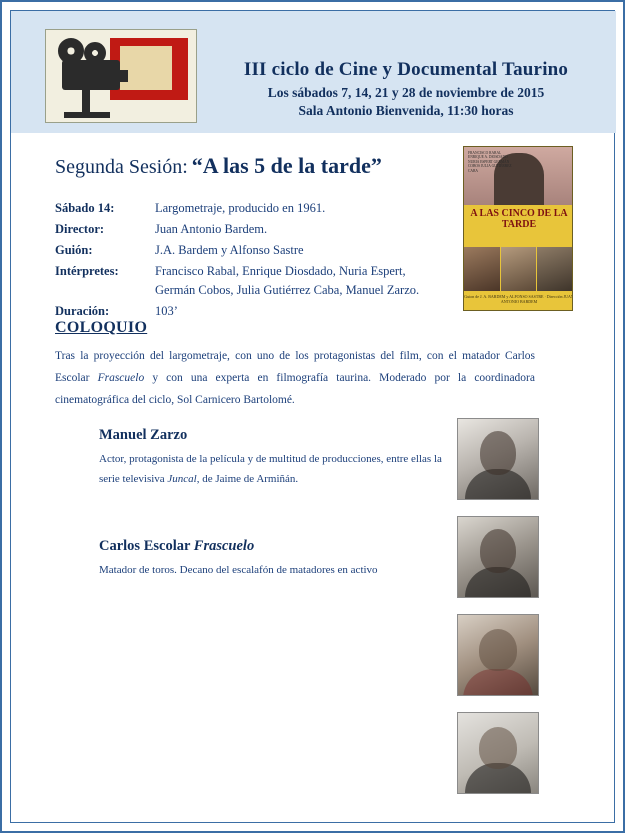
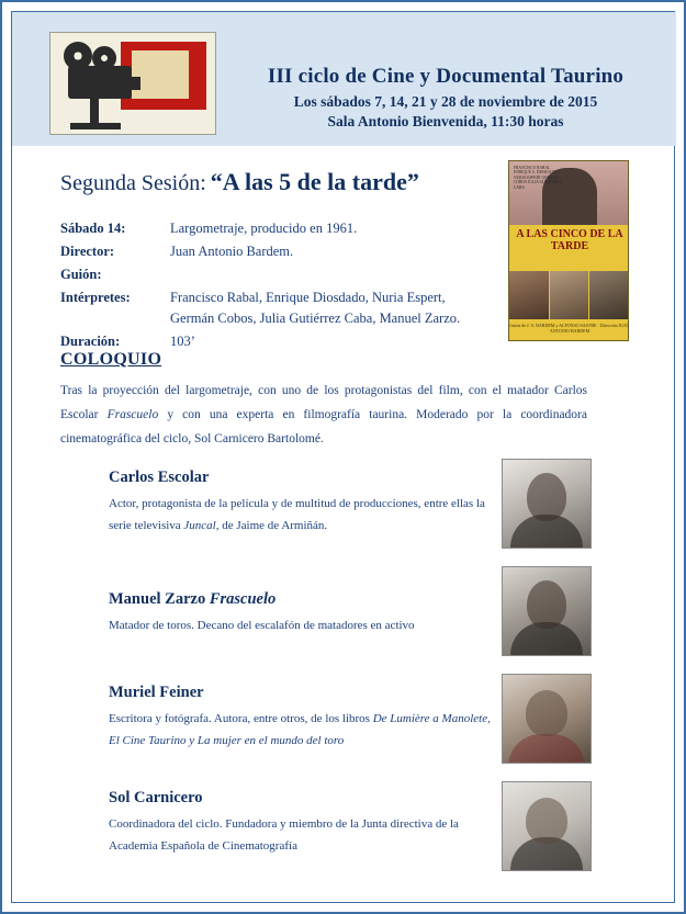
  III ciclo de Cine y Documental Taurino
  Los sábados 7, 14, 21 y 28 de noviembre de 2015
  Sala Antonio Bienvenida, 11:30 horas
  Segunda Sesión: “A las 5 de la tarde”
  A LAS CINCO DE LA TARDE
  Sábado 14:
  Largometraje, producido en 1961.
  Director:
  Juan Antonio Bardem.
  Guión:
- J.A. Bardem y Alfonso Sastre
  Intérpretes:
  Francisco Rabal, Enrique Diosdado, Nuria Espert,
  Germán Cobos, Julia Gutiérrez Caba, Manuel Zarzo.
  Duración:
  103’
  COLOQUIO
  Tras la proyección del largometraje, con uno de los protagonistas del film, con el matador Carlos Escolar Frascuelo y con una experta en filmografía taurina. Moderado por la coordinadora cinematográfica del ciclo, Sol Carnicero Bartolomé.
- Manuel Zarzo
+ Carlos Escolar
  Actor, protagonista de la película y de multitud de producciones, entre ellas la serie televisiva Juncal, de Jaime de Armiñán.
- Carlos Escolar Frascuelo
+ Manuel Zarzo Frascuelo
  Matador de toros. Decano del escalafón de matadores en activo
+ Muriel Feiner
+ Escritora y fotógrafa. Autora, entre otros, de los libros De Lumière a Manolete, El Cine Taurino y La mujer en el mundo del toro
+ Sol Carnicero
+ Coordinadora del ciclo. Fundadora y miembro de la Junta directiva de la Academia Española de Cinematografía
